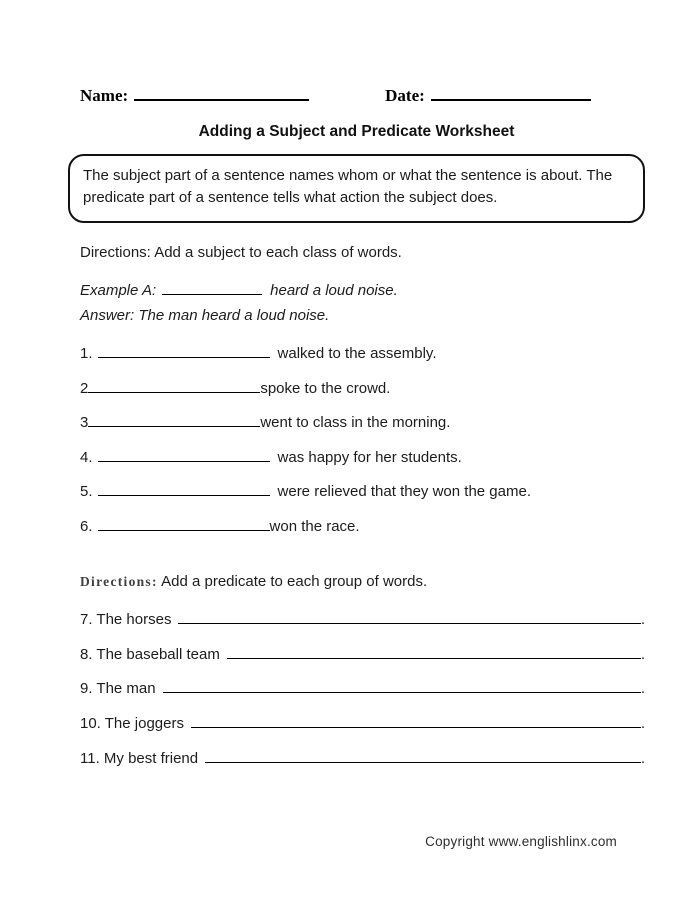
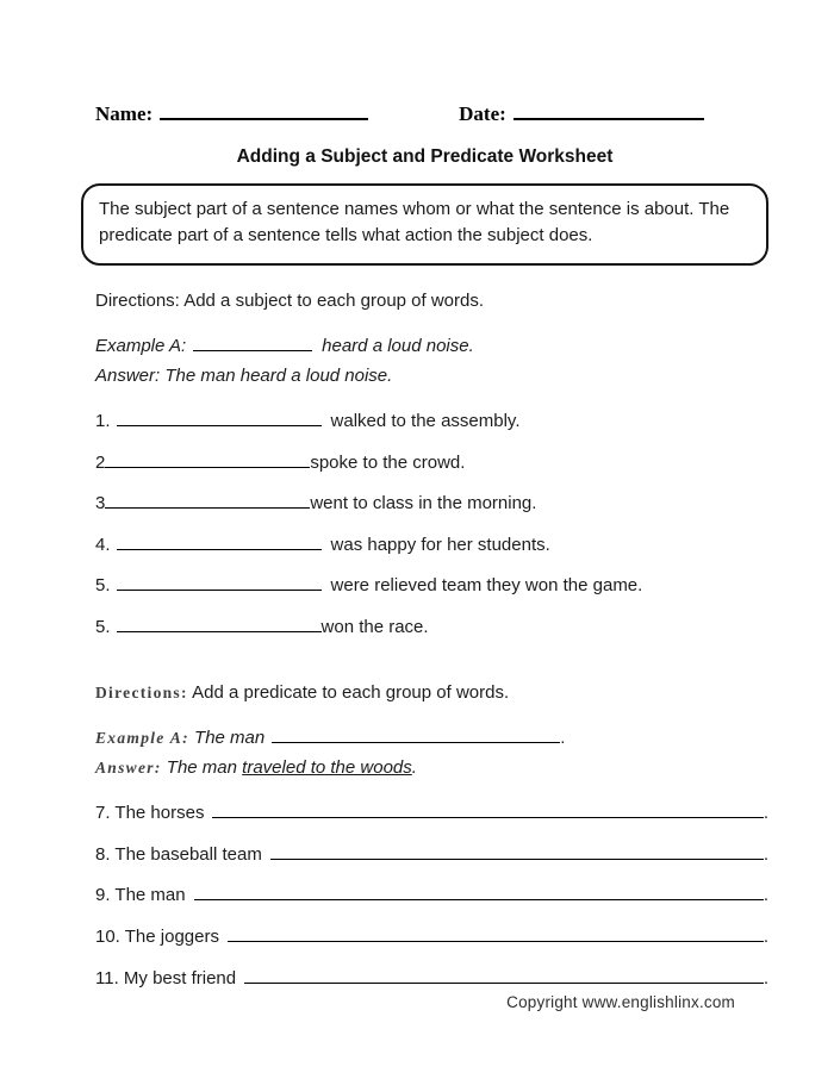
  Name:
  Date:
  Adding a Subject and Predicate Worksheet
  The subject part of a sentence names whom or what the sentence is about. The predicate part of a sentence tells what action the subject does.
- Directions: Add a subject to each class of words.
+ Directions: Add a subject to each group of words.
  Example A: heard a loud noise.
  Answer: The man heard a loud noise.
  1. walked to the assembly.
  2 spoke to the crowd.
  3 went to class in the morning.
  4. was happy for her students.
- 5. were relieved that they won the game.
+ 5. were relieved team they won the game.
- 6. won the race.
+ 5. won the race.
  Directions: Add a predicate to each group of words.
+ Example A: The man .
+ Answer: The man traveled to the woods.
  7. The horses
  .
  8. The baseball team
  .
  9. The man
  .
  10. The joggers
  .
  11. My best friend
  .
  Copyright www.englishlinx.com
